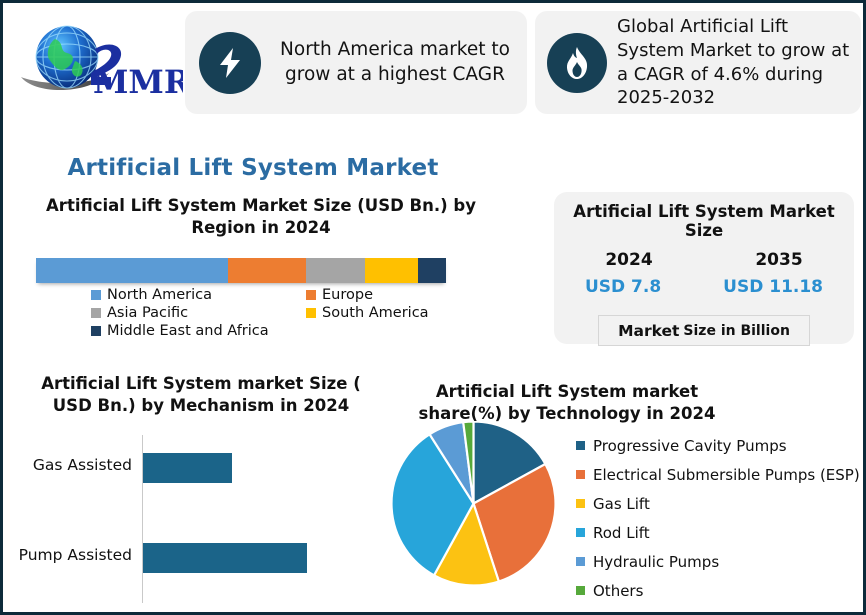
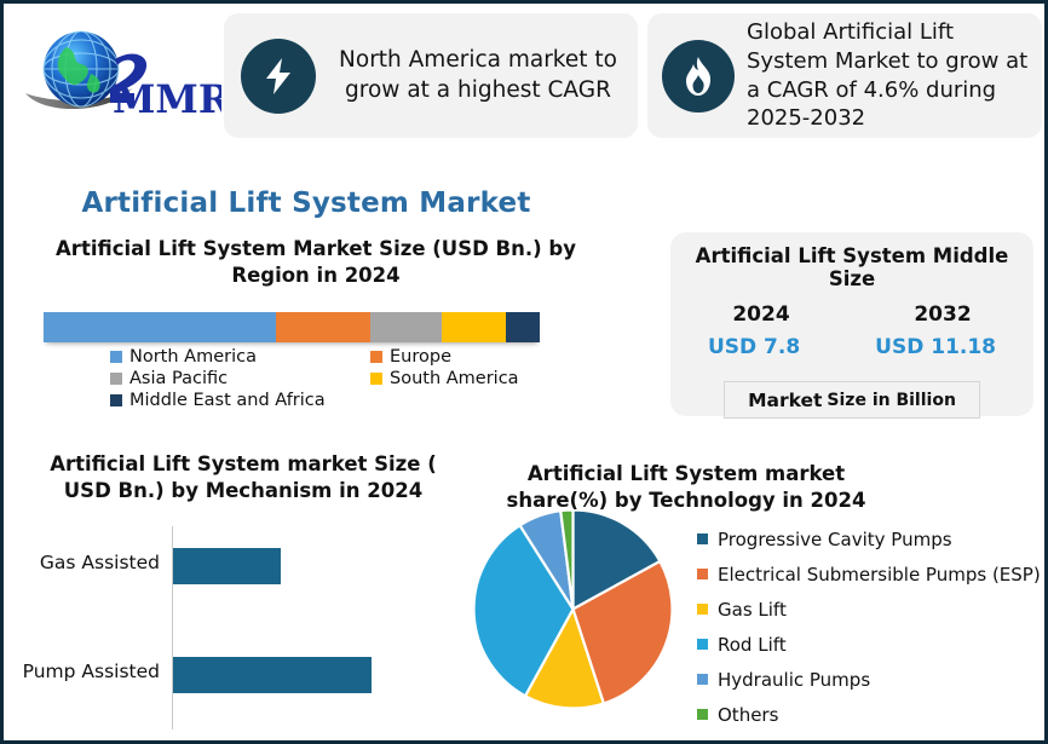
  MMR
  North America market to grow at a highest CAGR
  Global Artificial Lift System Market to grow at a CAGR of 4.6% during 2025-2032
  Artificial Lift System Market
  Artificial Lift System Market Size (USD Bn.) by Region in 2024
  North America
  Europe
  Asia Pacific
  South America
  Middle East and Africa
- Artificial Lift System Market Size
+ Artificial Lift System Middle Size
  2024
- 2035
+ 2032
  USD 7.8
  USD 11.18
  Market
  Size in Billion
  Artificial Lift System market Size ( USD Bn.) by Mechanism in 2024
  Gas Assisted
  Pump Assisted
  Artificial Lift System market share(%) by Technology in 2024
  Progressive Cavity Pumps
  Electrical Submersible Pumps (ESP)
  Gas Lift
  Rod Lift
  Hydraulic Pumps
  Others
